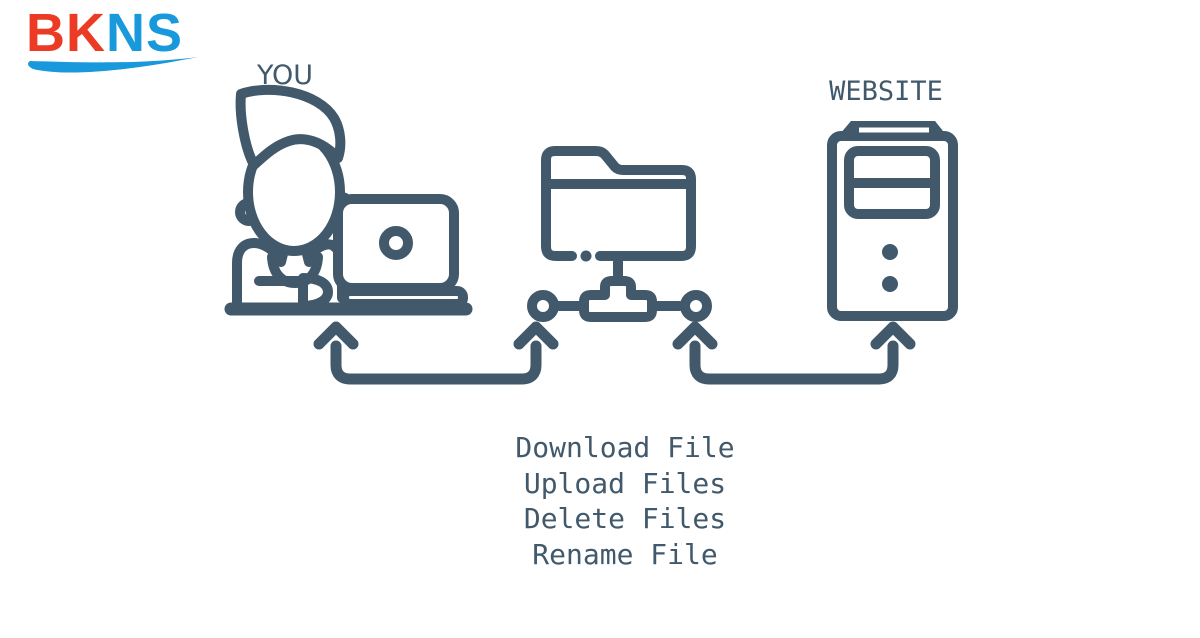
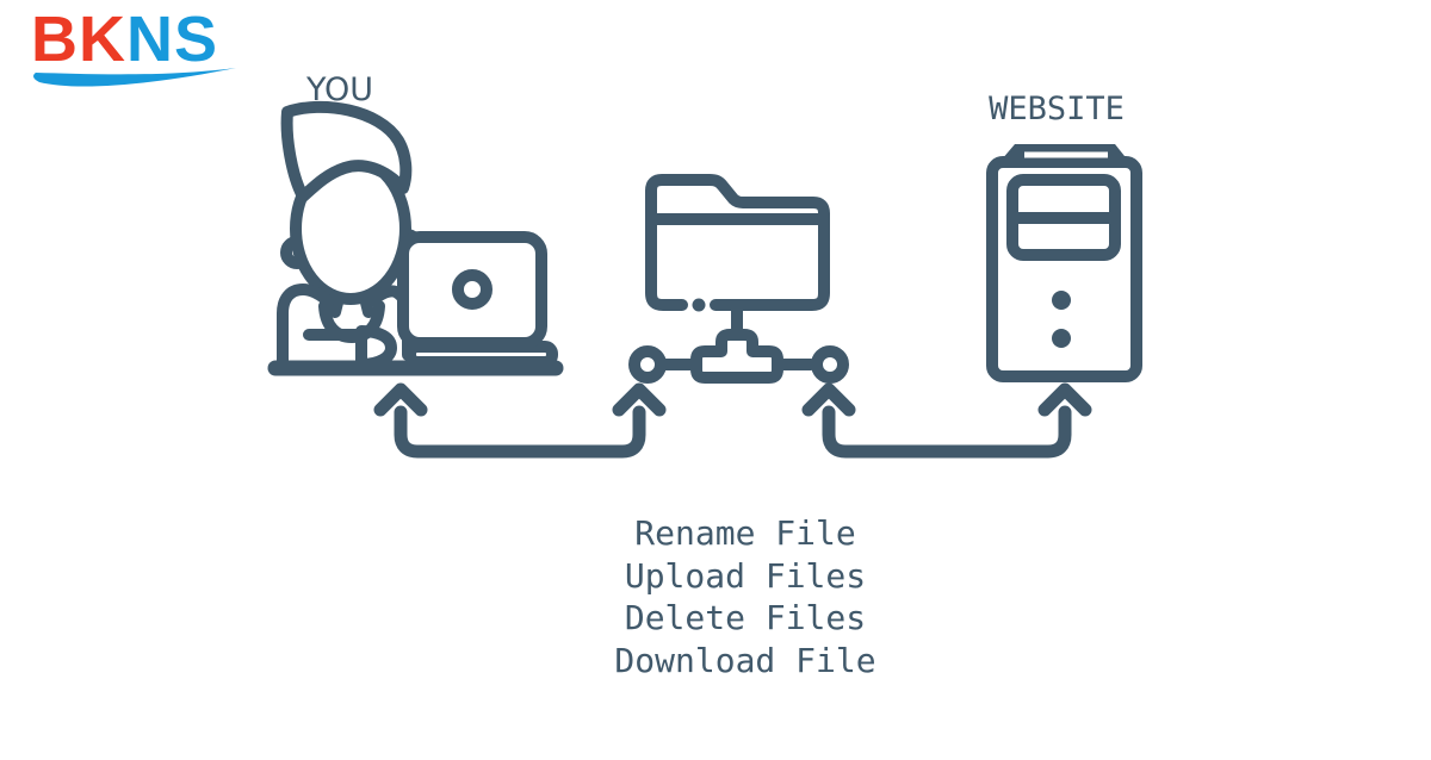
  BKNS
  YOU
  WEBSITE
- Download File
+ Rename File
  Upload Files
  Delete Files
- Rename File
+ Download File
